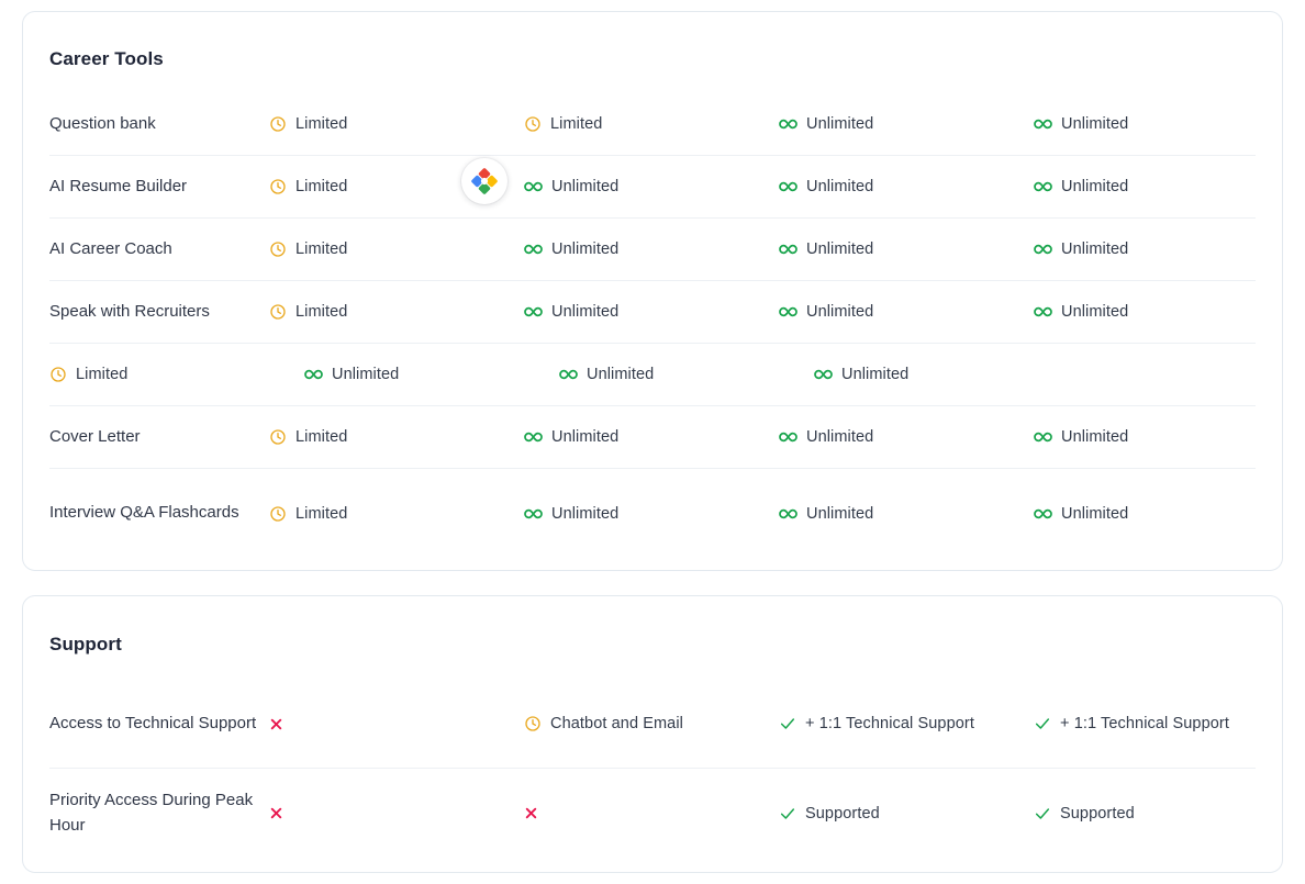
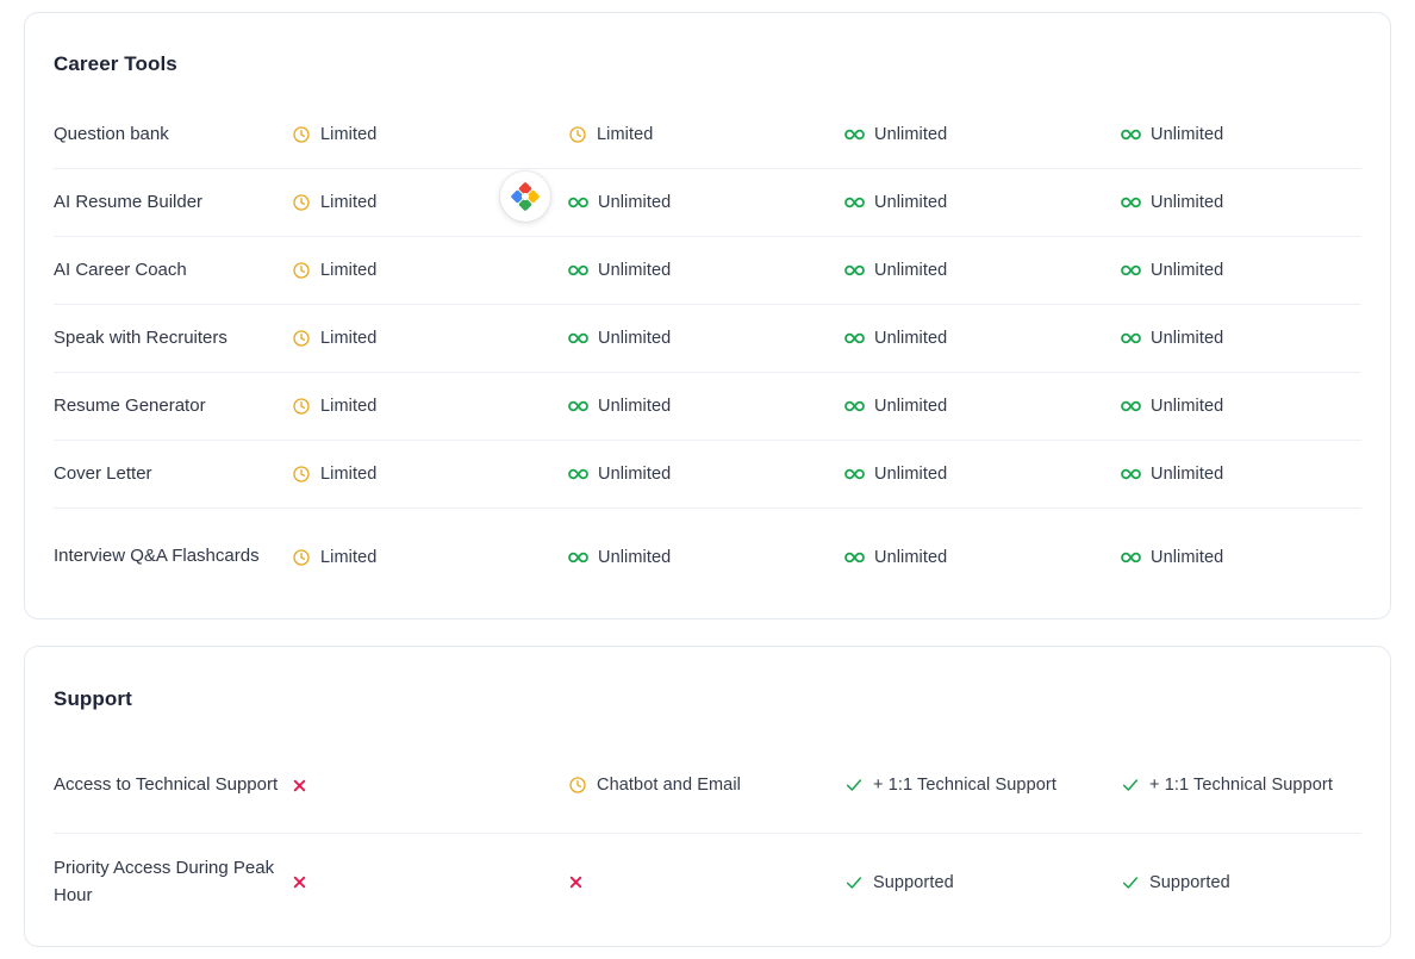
  Career Tools
  Question bank
  Limited
  Limited
  Unlimited
  Unlimited
  AI Resume Builder
  Limited
  Unlimited
  Unlimited
  Unlimited
  AI Career Coach
  Limited
  Unlimited
  Unlimited
  Unlimited
  Speak with Recruiters
  Limited
  Unlimited
  Unlimited
  Unlimited
+ Resume Generator
  Limited
  Unlimited
  Unlimited
  Unlimited
  Cover Letter
  Limited
  Unlimited
  Unlimited
  Unlimited
  Interview Q&A Flashcards
  Limited
  Unlimited
  Unlimited
  Unlimited
  Support
  Access to Technical Support
  Chatbot and Email
  + 1:1 Technical Support
  + 1:1 Technical Support
  Priority Access During Peak Hour
  Supported
  Supported
